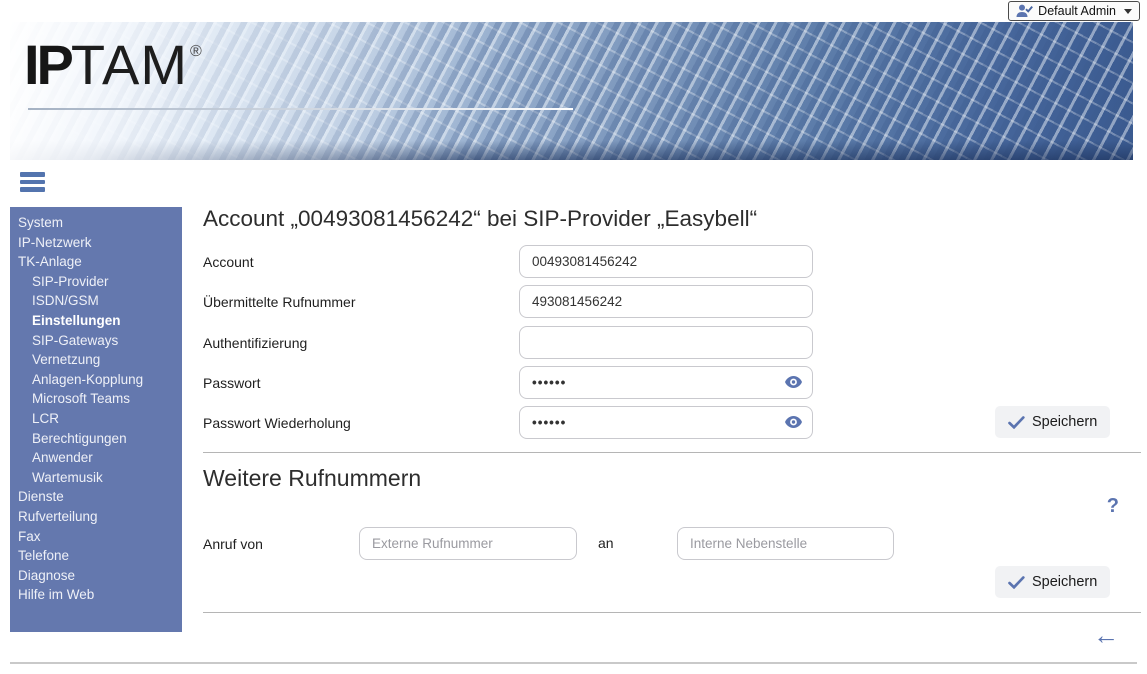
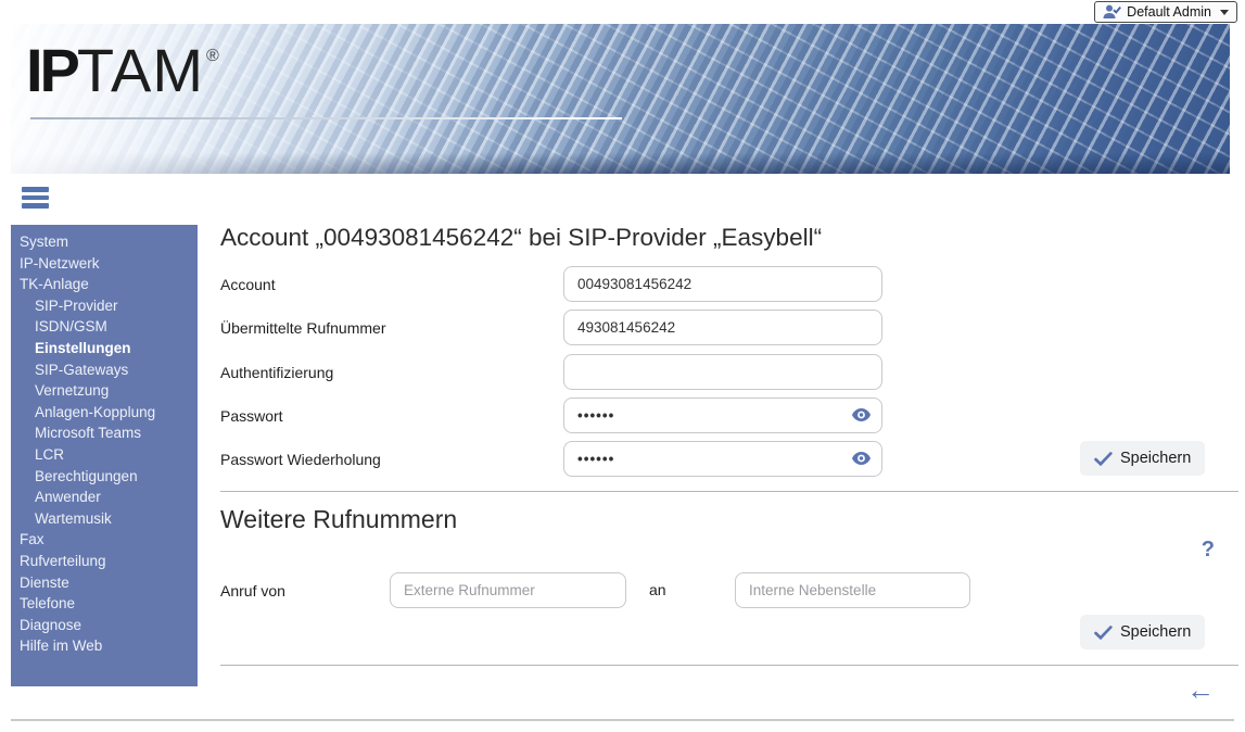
  Default Admin
  IPTAM®
  System
  IP-Netzwerk
  TK-Anlage
  SIP-Provider
  ISDN/GSM
  Einstellungen
  SIP-Gateways
  Vernetzung
  Anlagen-Kopplung
  Microsoft Teams
  LCR
  Berechtigungen
  Anwender
  Wartemusik
- Dienste
+ Fax
  Rufverteilung
- Fax
+ Dienste
  Telefone
  Diagnose
  Hilfe im Web
  Account „00493081456242“ bei SIP-Provider „Easybell“
  Account
  00493081456242
  Übermittelte Rufnummer
  493081456242
  Authentifizierung
  Passwort
  ••••••
  Passwort Wiederholung
  ••••••
  Speichern
  Weitere Rufnummern
  ?
  Anruf von
  Externe Rufnummer
  an
  Interne Nebenstelle
  Speichern
  ←
